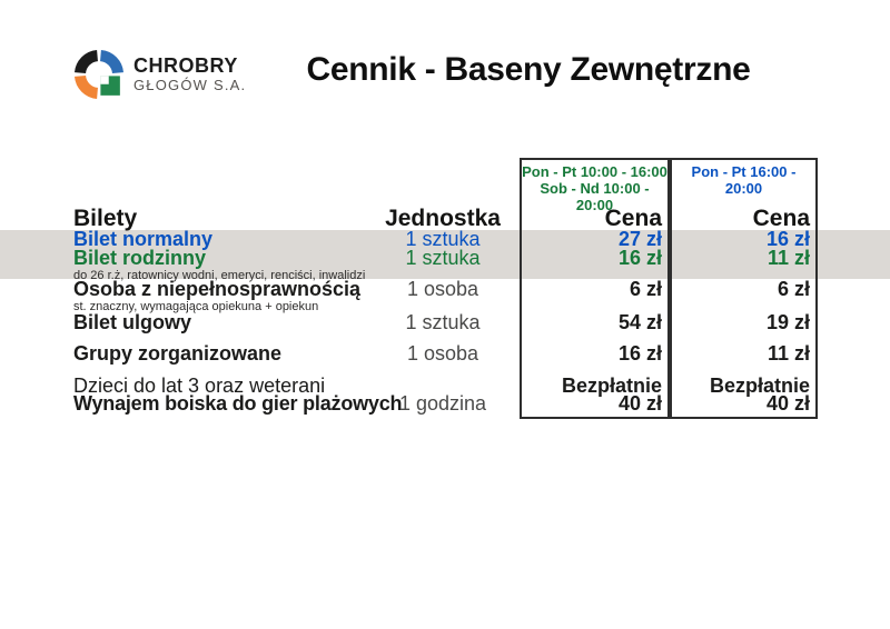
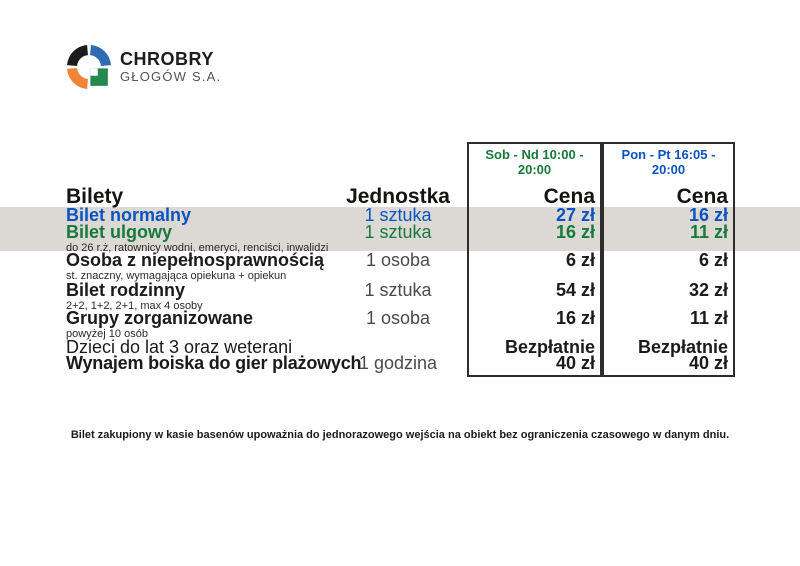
  CHROBRY
  GŁOGÓW S.A.
- Cennik - Baseny Zewnętrzne
- Pon - Pt 10:00 - 16:00
  Sob - Nd 10:00 - 20:00
- Pon - Pt 16:00 - 20:00
+ Pon - Pt 16:05 - 20:00
  Bilety
  Jednostka
  Cena
  Cena
  Bilet normalny
  1 sztuka
  27 zł
  16 zł
- Bilet rodzinny
+ Bilet ulgowy
  do 26 r.ż, ratownicy wodni, emeryci, renciści, inwalidzi
  1 sztuka
  16 zł
  11 zł
  Osoba z niepełnosprawnością
  st. znaczny, wymagająca opiekuna + opiekun
  1 osoba
  6 zł
  6 zł
- Bilet ulgowy
+ Bilet rodzinny
+ 2+2, 1+2, 2+1, max 4 osoby
  1 sztuka
  54 zł
- 19 zł
+ 32 zł
  Grupy zorganizowane
+ powyżej 10 osób
  1 osoba
  16 zł
  11 zł
  Dzieci do lat 3 oraz weterani
  Bezpłatnie
  Bezpłatnie
  Wynajem boiska do gier plażowych
  1 godzina
  40 zł
  40 zł
+ Bilet zakupiony w kasie basenów upoważnia do jednorazowego wejścia na obiekt bez ograniczenia czasowego w danym dniu.
